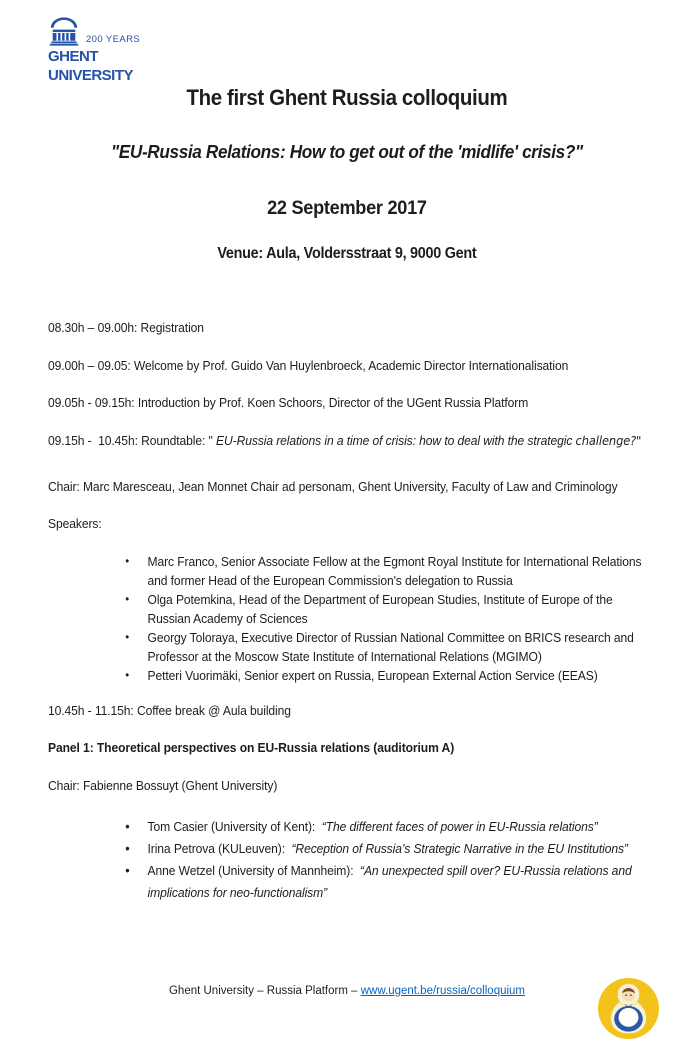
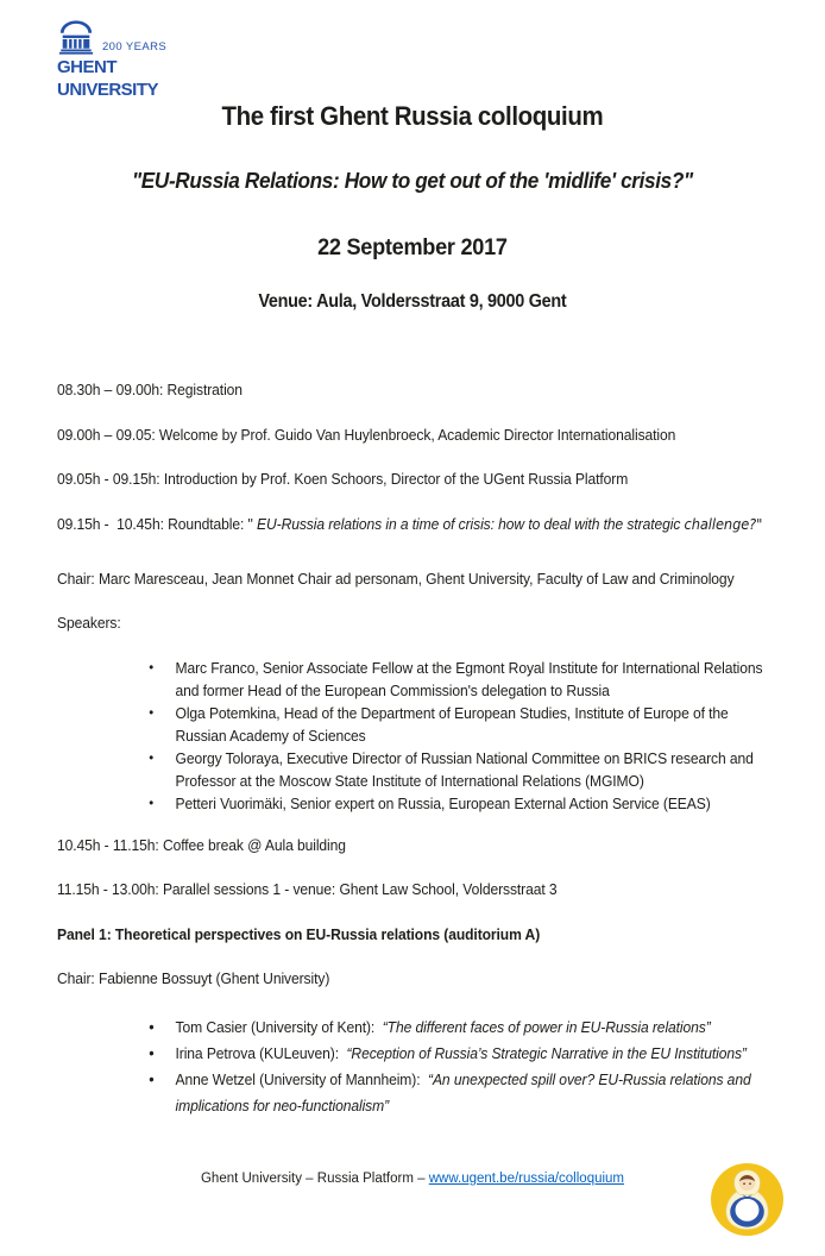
  200 YEARS
  GHENT
  UNIVERSITY
  The first Ghent Russia colloquium
  "EU-Russia Relations: How to get out of the 'midlife' crisis?"
  22 September 2017
  Venue: Aula, Voldersstraat 9, 9000 Gent
  08.30h – 09.00h: Registration
  09.00h – 09.05: Welcome by Prof. Guido Van Huylenbroeck, Academic Director Internationalisation
  09.05h - 09.15h: Introduction by Prof. Koen Schoors, Director of the UGent Russia Platform
  09.15h - 10.45h: Roundtable: " EU-Russia relations in a time of crisis: how to deal with the strategic challenge?"
  Chair: Marc Maresceau, Jean Monnet Chair ad personam, Ghent University, Faculty of Law and Criminology
  Speakers:
  •
  Marc Franco, Senior Associate Fellow at the Egmont Royal Institute for International Relations and former Head of the European Commission's delegation to Russia
  •
  Olga Potemkina, Head of the Department of European Studies, Institute of Europe of the Russian Academy of Sciences
  •
  Georgy Toloraya, Executive Director of Russian National Committee on BRICS research and Professor at the Moscow State Institute of International Relations (MGIMO)
  •
  Petteri Vuorimäki, Senior expert on Russia, European External Action Service (EEAS)
  10.45h - 11.15h: Coffee break @ Aula building
+ 11.15h - 13.00h: Parallel sessions 1 - venue: Ghent Law School, Voldersstraat 3
  Panel 1: Theoretical perspectives on EU-Russia relations (auditorium A)
  Chair: Fabienne Bossuyt (Ghent University)
  •
  Tom Casier (University of Kent): “The different faces of power in EU-Russia relations”
  •
  Irina Petrova (KULeuven): “Reception of Russia’s Strategic Narrative in the EU Institutions”
  •
  Anne Wetzel (University of Mannheim): “An unexpected spill over? EU-Russia relations and implications for neo-functionalism”
  Ghent University – Russia Platform – www.ugent.be/russia/colloquium
